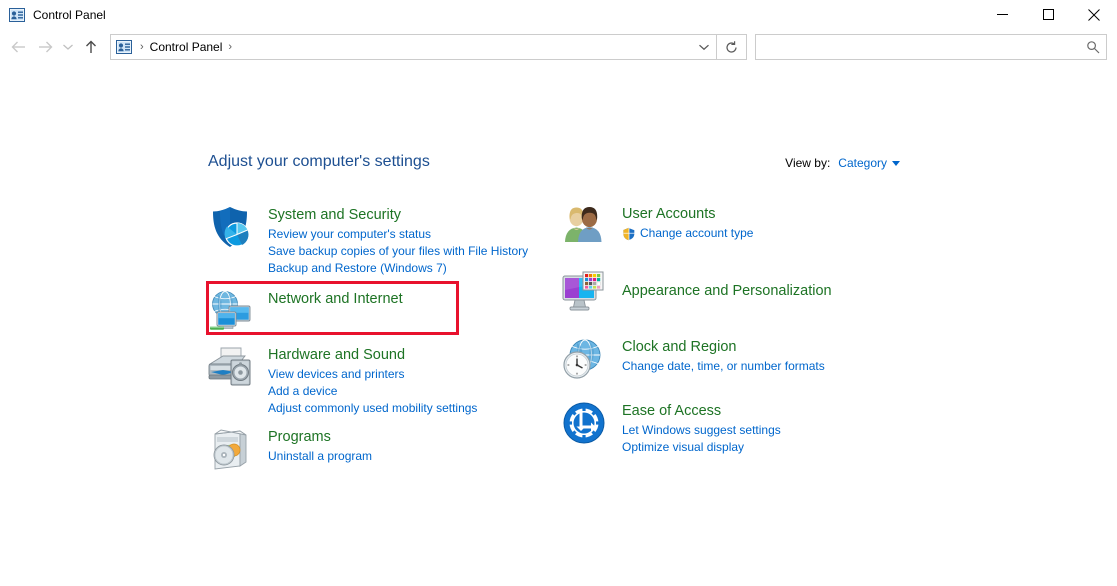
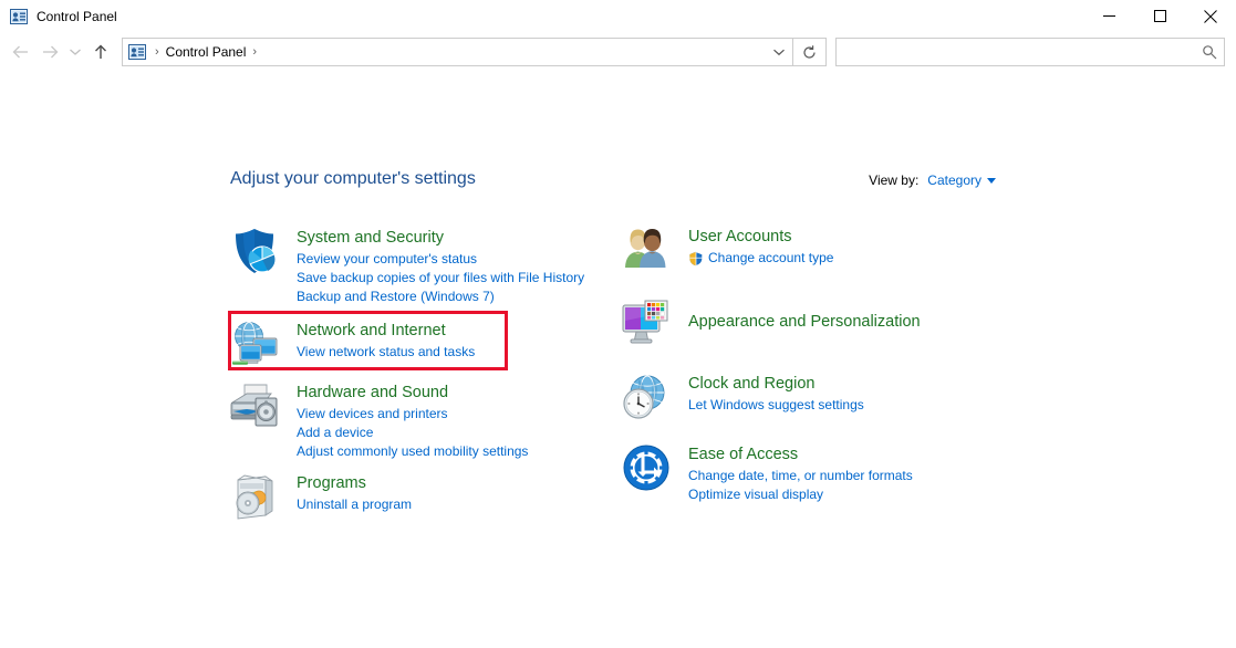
  Control Panel
  ›
  Control Panel
  ›
  Adjust your computer's settings
  View by:
  Category
  System and Security
  Review your computer's status
  Save backup copies of your files with File History
  Backup and Restore (Windows 7)
  Network and Internet
+ View network status and tasks
  Hardware and Sound
  View devices and printers
  Add a device
  Adjust commonly used mobility settings
  Programs
  Uninstall a program
  User Accounts
  Change account type
  Appearance and Personalization
  Clock and Region
- Change date, time, or number formats
+ Let Windows suggest settings
  Ease of Access
- Let Windows suggest settings
+ Change date, time, or number formats
  Optimize visual display
